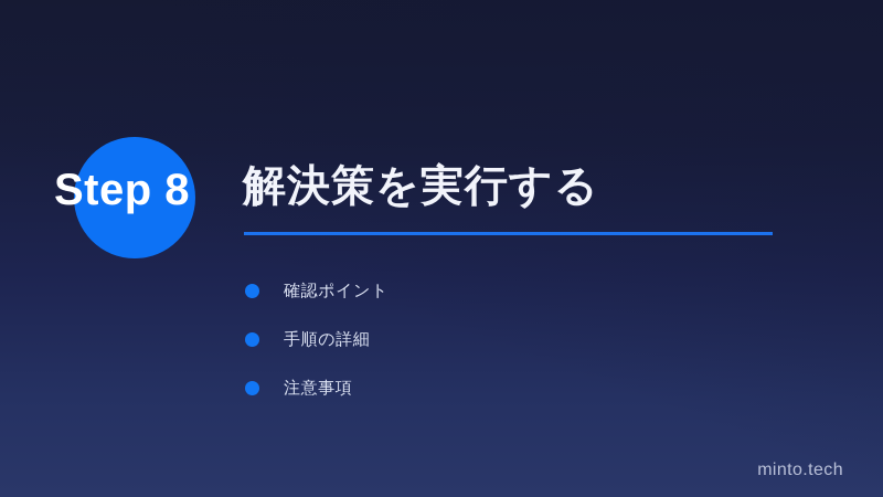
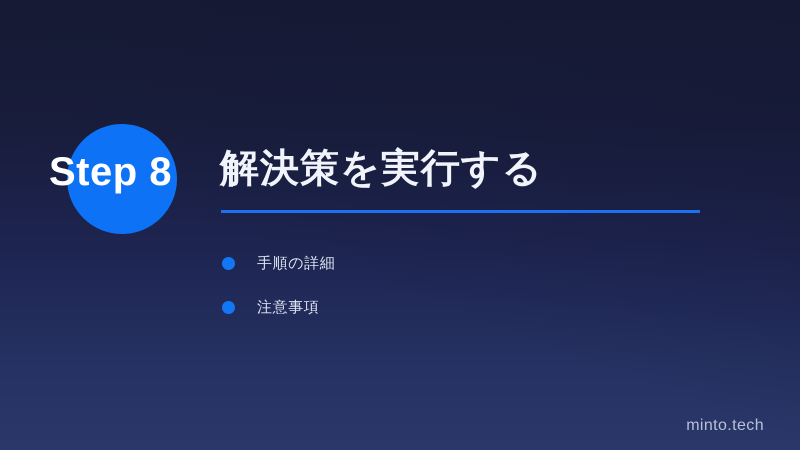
  Step 8
  解決策を実行する
- 確認ポイント
  手順の詳細
  注意事項
  minto.tech
